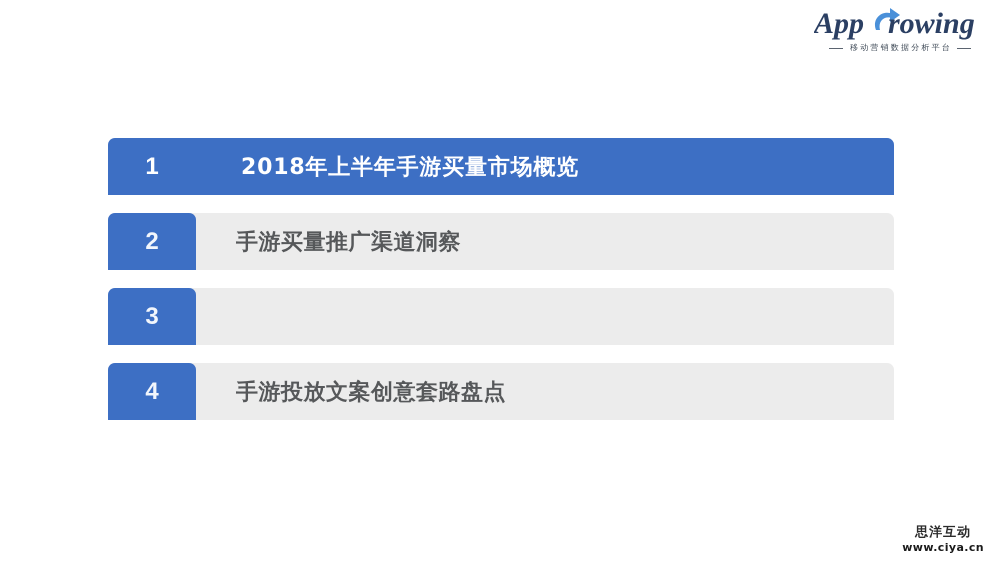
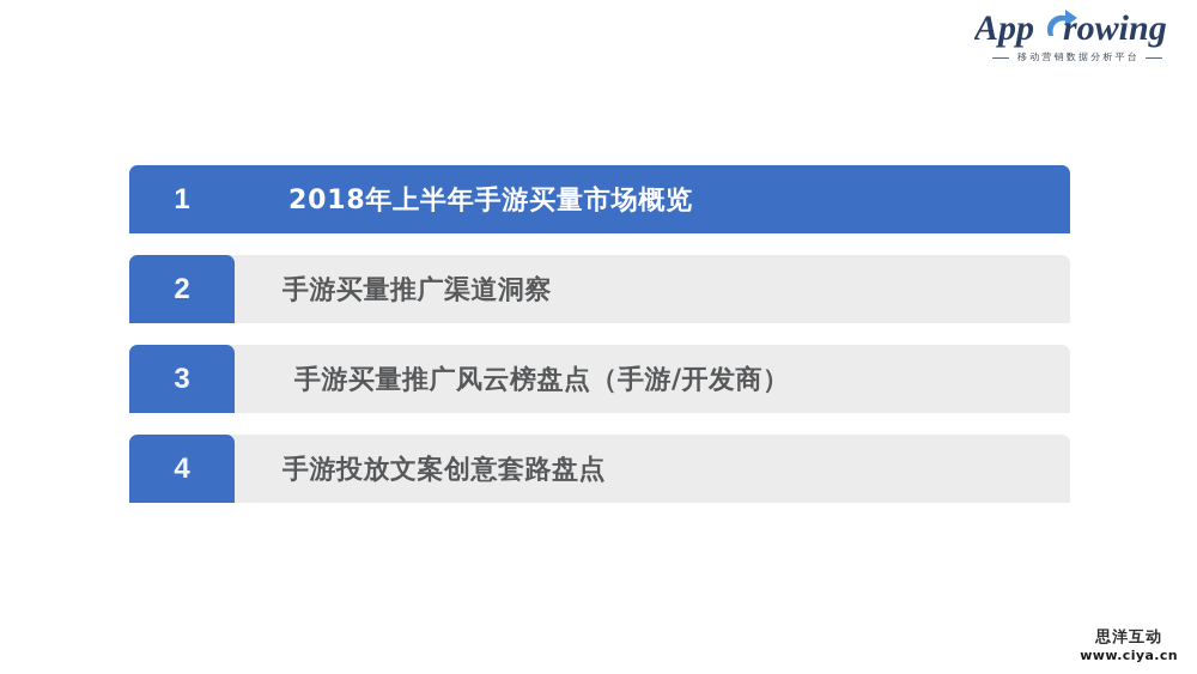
  App
  rowing
  移动营销数据分析平台
  1
  2018年上半年手游买量市场概览
  2
  手游买量推广渠道洞察
  3
+ 手游买量推广风云榜盘点（手游/开发商）
  4
  手游投放文案创意套路盘点
  思洋互动
  www.ciya.cn
